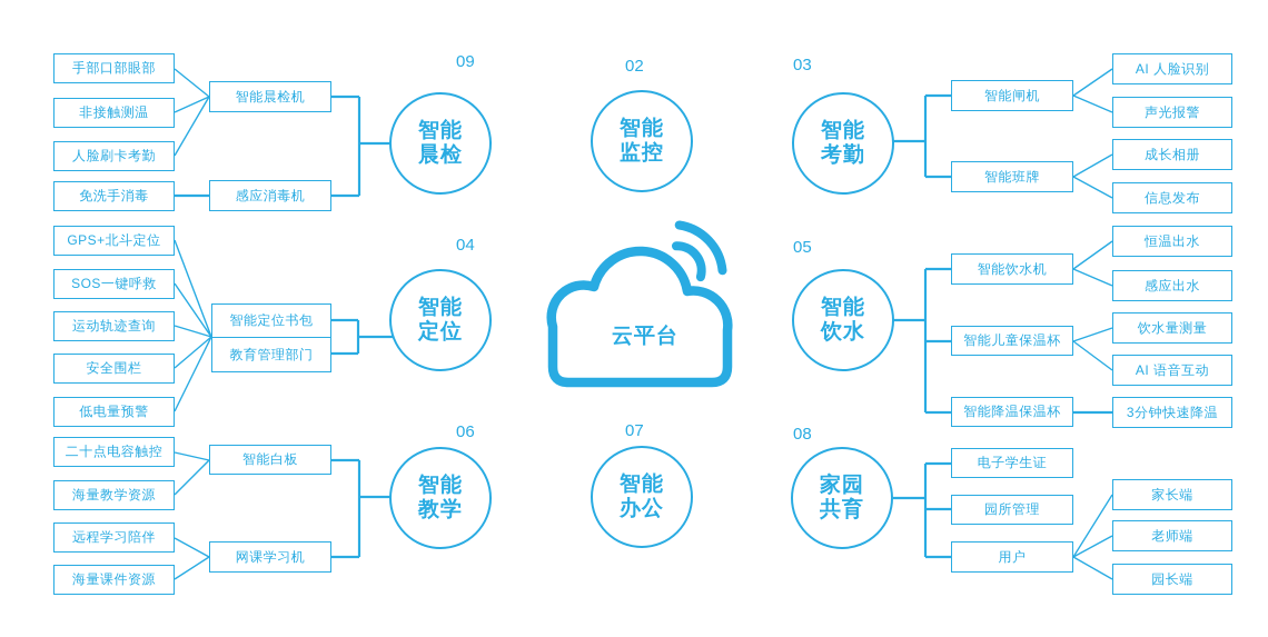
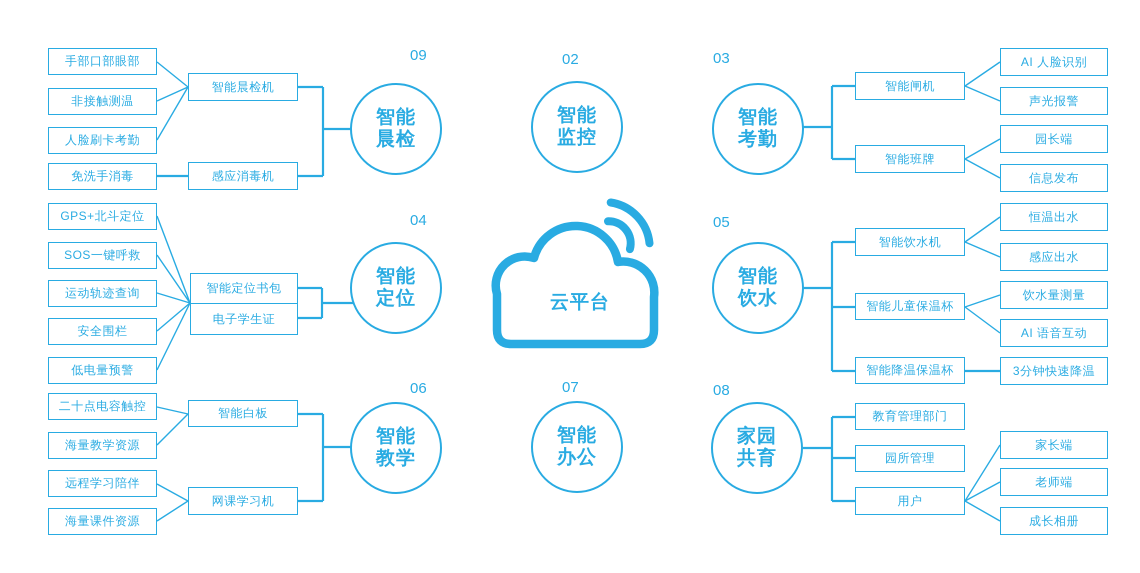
  手部口部眼部
  非接触测温
  人脸刷卡考勤
  免洗手消毒
  智能晨检机
  感应消毒机
  09
  智能
  晨检
  02
  智能
  监控
  03
  智能
  考勤
  智能闸机
  智能班牌
  AI 人脸识别
  声光报警
- 成长相册
+ 园长端
  信息发布
  GPS+北斗定位
  SOS一键呼救
  运动轨迹查询
  安全围栏
  低电量预警
  智能定位书包
- 教育管理部门
+ 电子学生证
  04
  智能
  定位
  云平台
  05
  智能
  饮水
  智能饮水机
  智能儿童保温杯
  智能降温保温杯
  恒温出水
  感应出水
  饮水量测量
  AI 语音互动
  3分钟快速降温
  二十点电容触控
  海量教学资源
  远程学习陪伴
  海量课件资源
  智能白板
  网课学习机
  06
  智能
  教学
  07
  智能
  办公
  08
  家园
  共育
- 电子学生证
+ 教育管理部门
  园所管理
  用户
  家长端
  老师端
- 园长端
+ 成长相册
